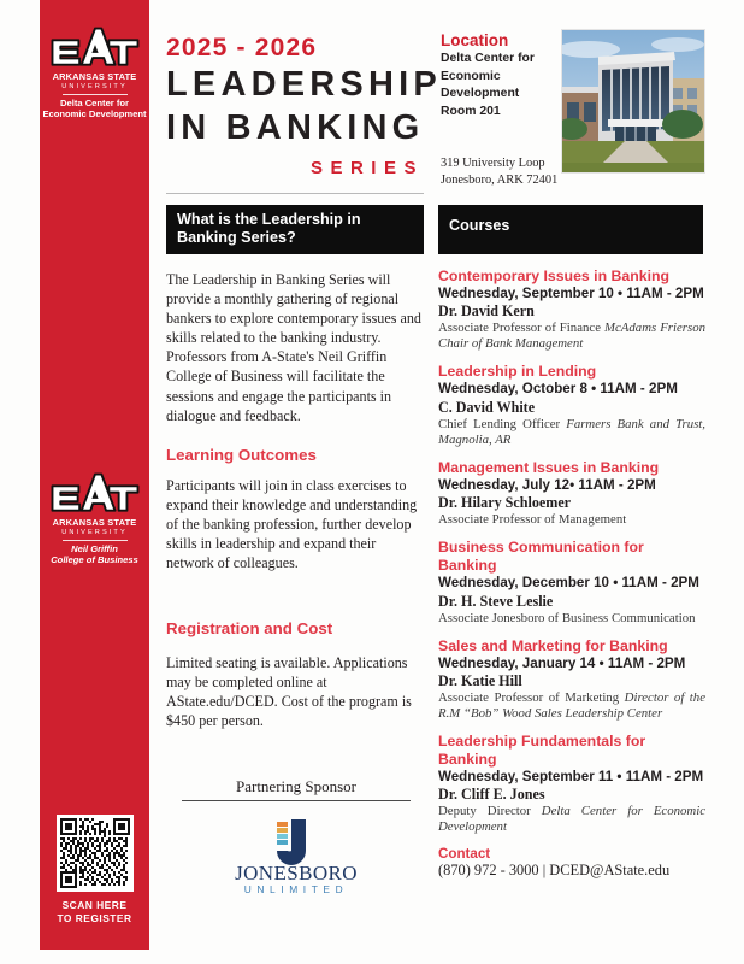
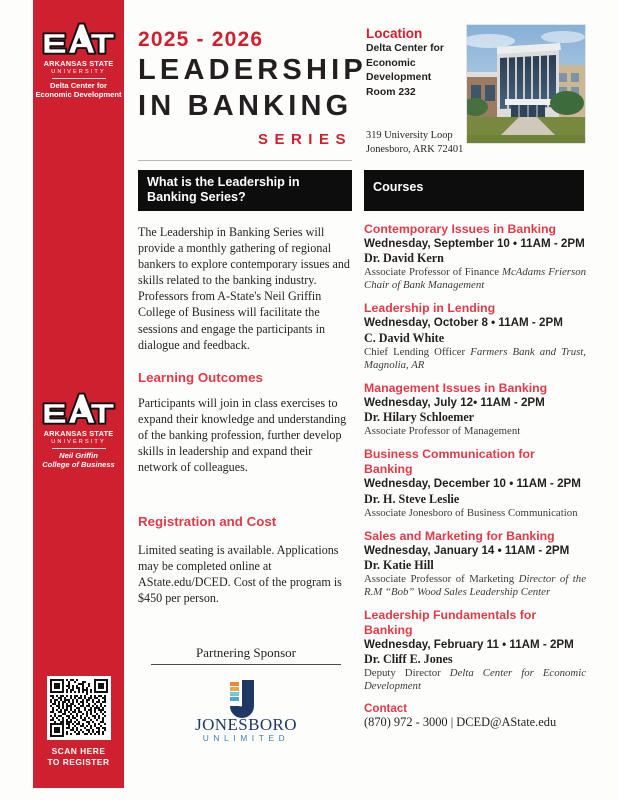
  ARKANSAS STATE
  Delta Center for
  Economic Development
  ARKANSAS STATE
  Neil Griffin
  College of Business
  SCAN HERE
  TO REGISTER
  2025 - 2026
  LEADERSHIP
  IN BANKING
  SERIES
  Location
  Delta Center for
  Economic Development
- Room 201
+ Room 232
  319 University Loop
  Jonesboro, ARK 72401
  What is the Leadership in Banking Series?
  Courses
  The Leadership in Banking Series will provide a monthly gathering of regional bankers to explore contemporary issues and skills related to the banking industry. Professors from A-State's Neil Griffin College of Business will facilitate the sessions and engage the participants in dialogue and feedback.
  Learning Outcomes
  Participants will join in class exercises to expand their knowledge and understanding of the banking profession, further develop skills in leadership and expand their network of colleagues.
  Registration and Cost
  Limited seating is available. Applications may be completed online at AState.edu/DCED. Cost of the program is $450 per person.
  Partnering Sponsor
  JONESBORO
  UNLIMITED
  Contemporary Issues in Banking
  Wednesday, September 10 • 11AM - 2PM
  Dr. David Kern
  Associate Professor of Finance McAdams Frierson Chair of Bank Management
  Leadership in Lending
  Wednesday, October 8 • 11AM - 2PM
  C. David White
  Chief Lending Officer Farmers Bank and Trust, Magnolia, AR
  Management Issues in Banking
  Wednesday, July 12• 11AM - 2PM
  Dr. Hilary Schloemer
  Associate Professor of Management
  Business Communication for Banking
  Wednesday, December 10 • 11AM - 2PM
  Dr. H. Steve Leslie
  Associate Jonesboro of Business Communication
  Sales and Marketing for Banking
  Wednesday, January 14 • 11AM - 2PM
  Dr. Katie Hill
  Associate Professor of Marketing Director of the R.M “Bob” Wood Sales Leadership Center
  Leadership Fundamentals for Banking
- Wednesday, September 11 • 11AM - 2PM
+ Wednesday, February 11 • 11AM - 2PM
  Dr. Cliff E. Jones
  Deputy Director Delta Center for Economic Development
  Contact
  (870) 972 - 3000 | DCED@AState.edu
